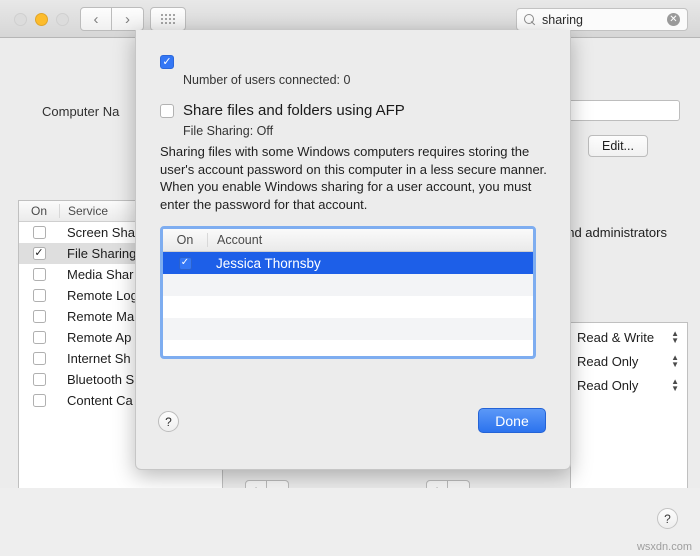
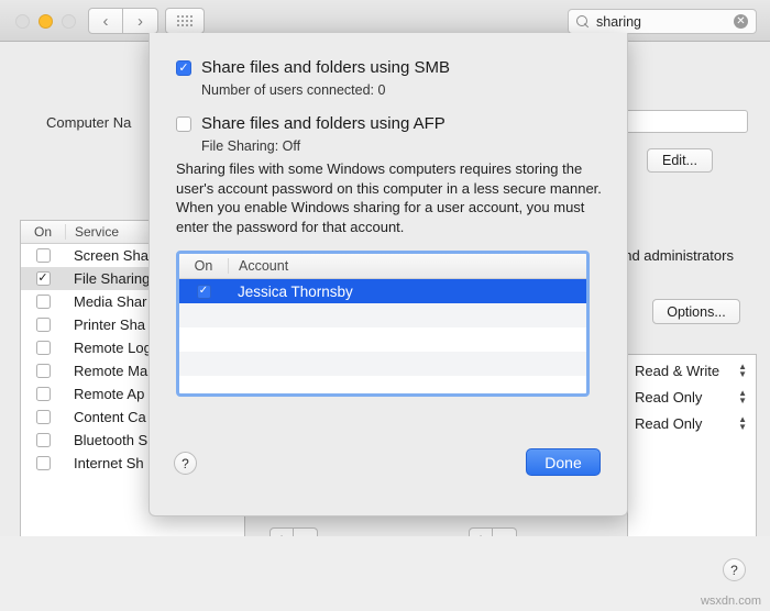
  ‹
  ›
  sharing
  ✕
  Computer Na
  Edit...
  On
  Service
  Screen Sha
  File Sharing
  Media Shar
+ Printer Sha
  Remote Lo
  Remote Ma
  Remote Ap
- Internet Sh
+ Content Ca
  Bluetooth S
- Content Ca
+ Internet Sh
  d administrators
+ Options...
  Read & Write
  ▲
  ▼
  Read Only
  ▲
  ▼
  Read Only
  ▲
  ▼
  ✓
+ Share files and folders using SMB
  Number of users connected: 0
  Share files and folders using AFP
  File Sharing: Off
  Sharing files with some Windows computers requires storing the user's account password on this computer in a less secure manner. When you enable Windows sharing for a user account, you must enter the password for that account.
  On
  Account
  ✓
  Jessica Thornsby
  ?
  Done
  ?
  wsxdn.com
